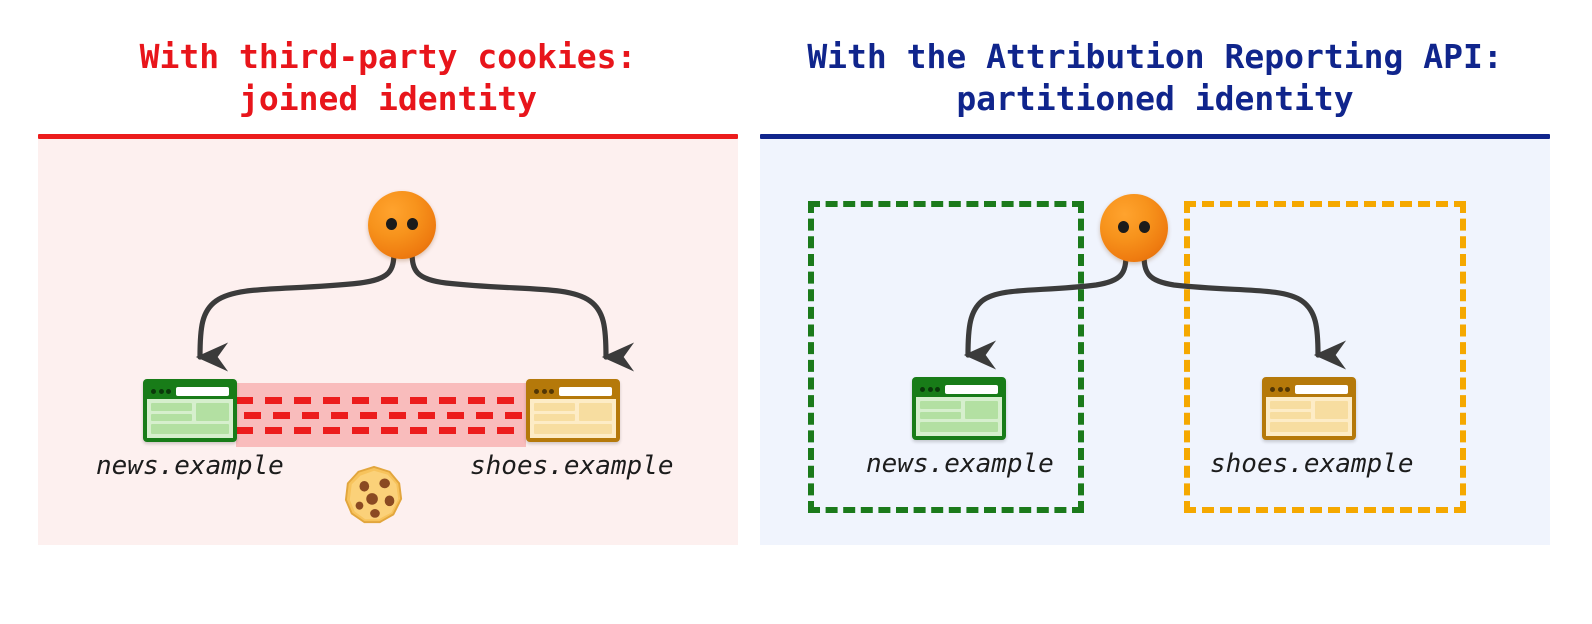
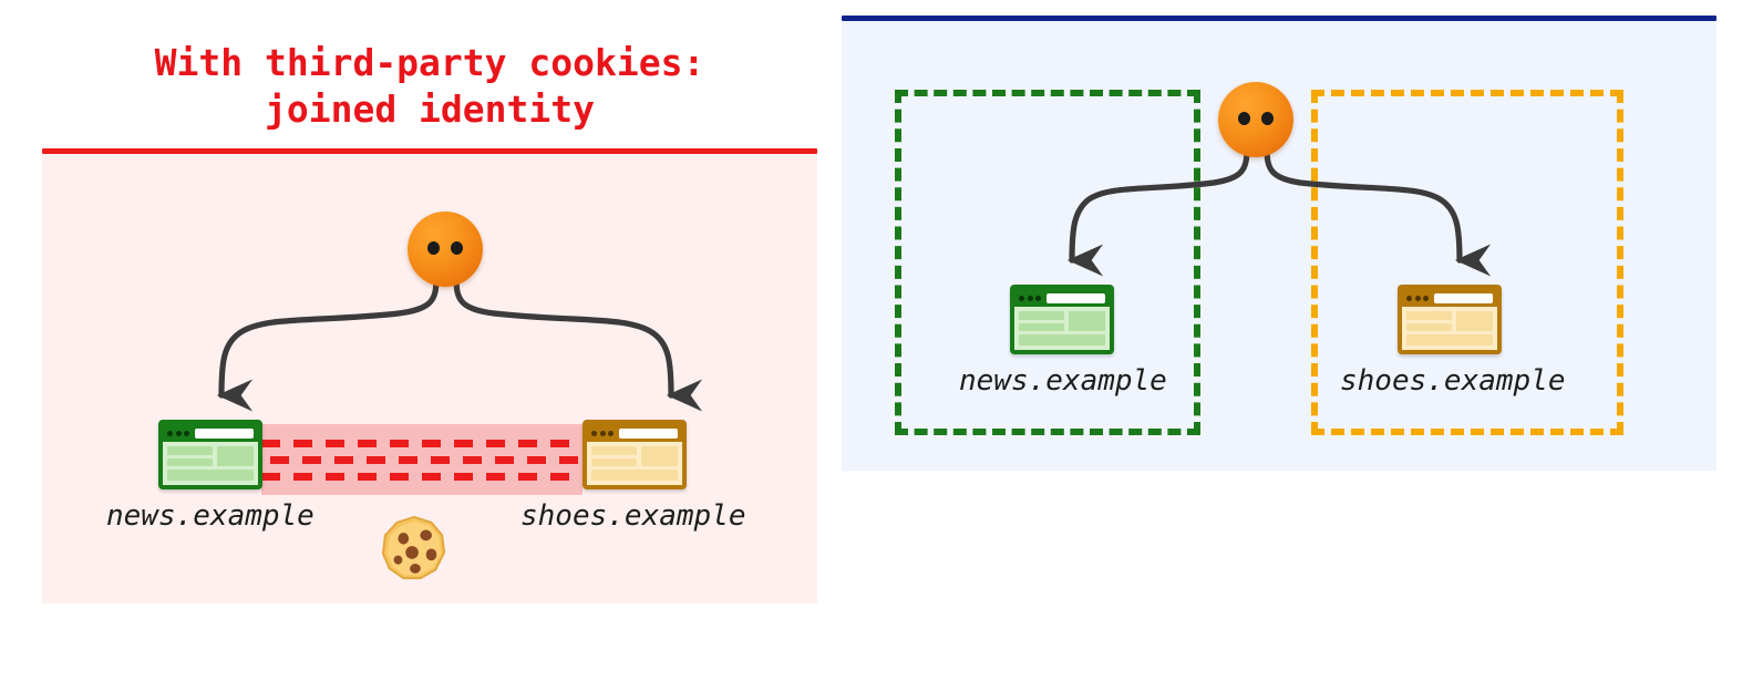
  With third-party cookies:
  joined identity
  news.example
  shoes.example
- With the Attribution Reporting API:
- partitioned identity
  news.example
  shoes.example
